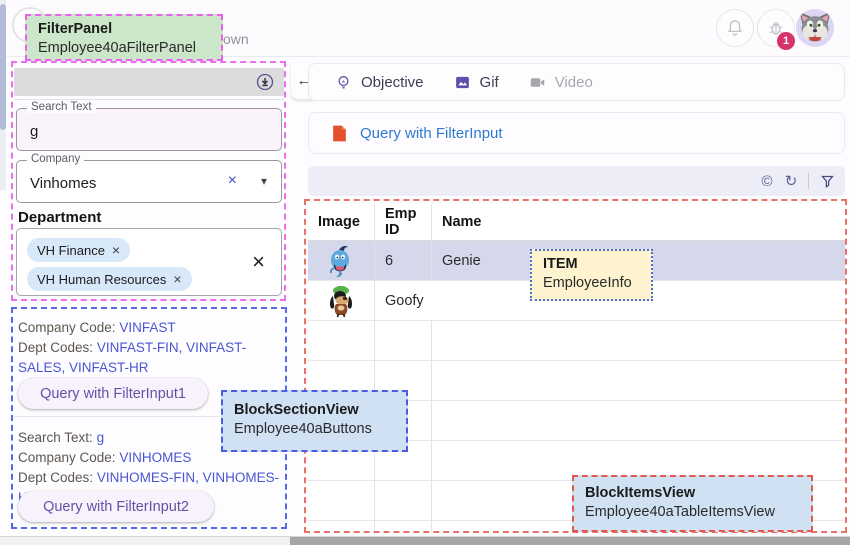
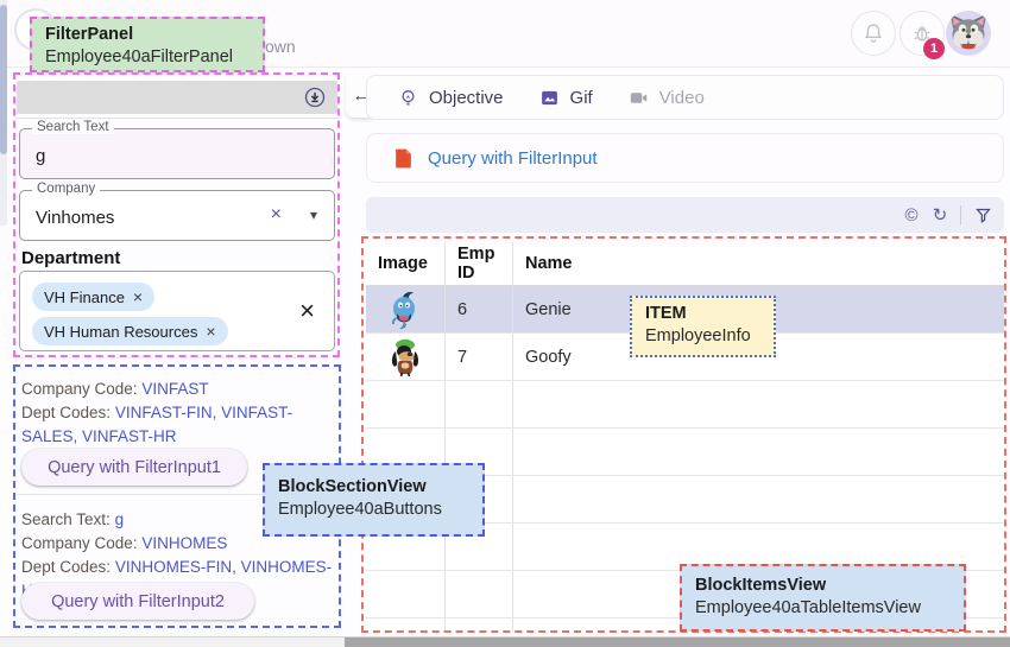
  own
  1
  Search Text
  g
  Company
  Vinhomes
  ×
  ▾
  Department
  VH Finance
  ×
  VH Human Resources
  ×
  ×
  Company Code: VINFAST
  Dept Codes: VINFAST-FIN, VINFAST-SALES, VINFAST-HR
  Query with FilterInput1
  Search Text: g
  Company Code: VINHOMES
  Dept Codes: VINHOMES-FIN, VINHOMES-
  Query with FilterInput2
  ←
  Objective
  Gif
  Video
  Query with FilterInput
  ©
  ↻
  Image
  Emp ID
  Name
  6
  Genie
+ 7
  Goofy
  FilterPanel
  Employee40aFilterPanel
  ITEM
  EmployeeInfo
  BlockSectionView
  Employee40aButtons
  BlockItemsView
  Employee40aTableItemsView
